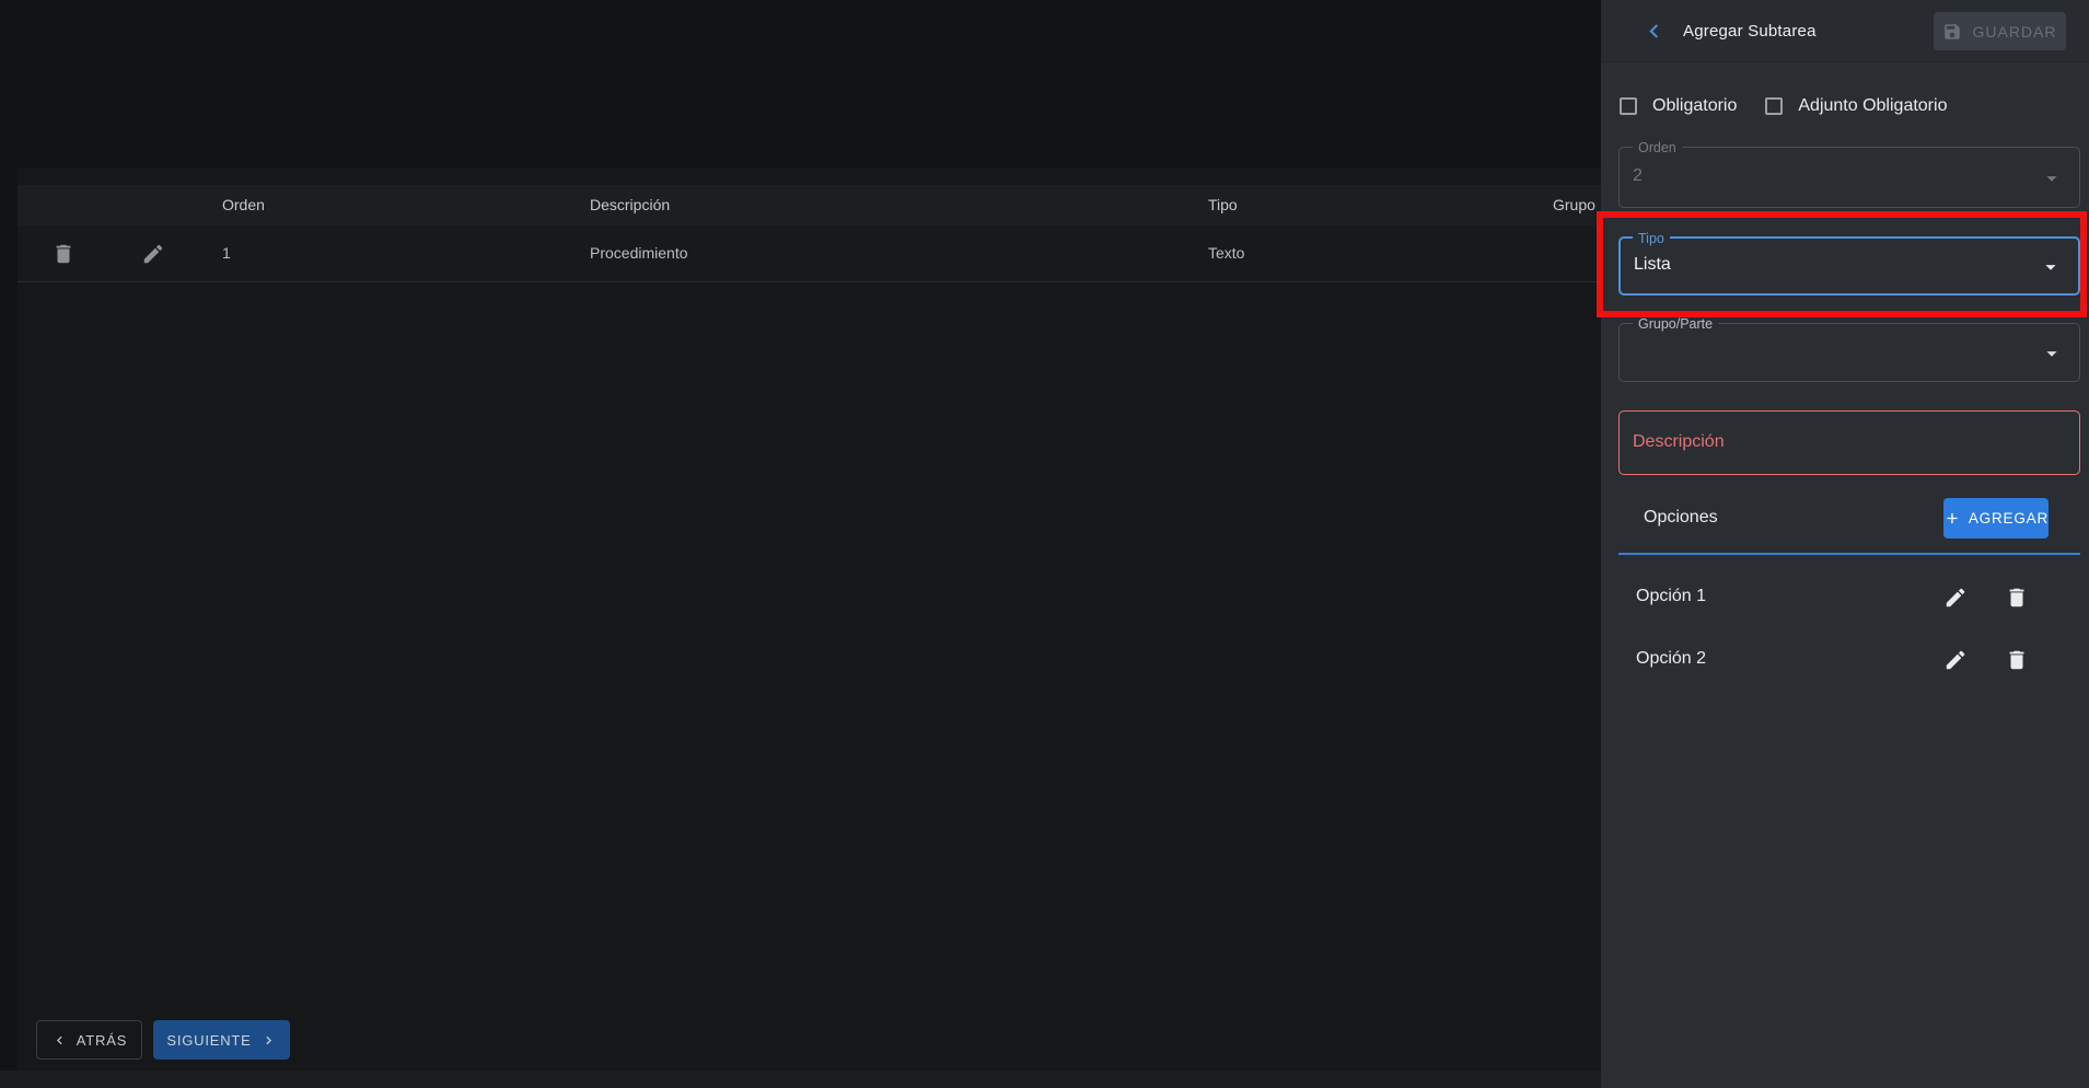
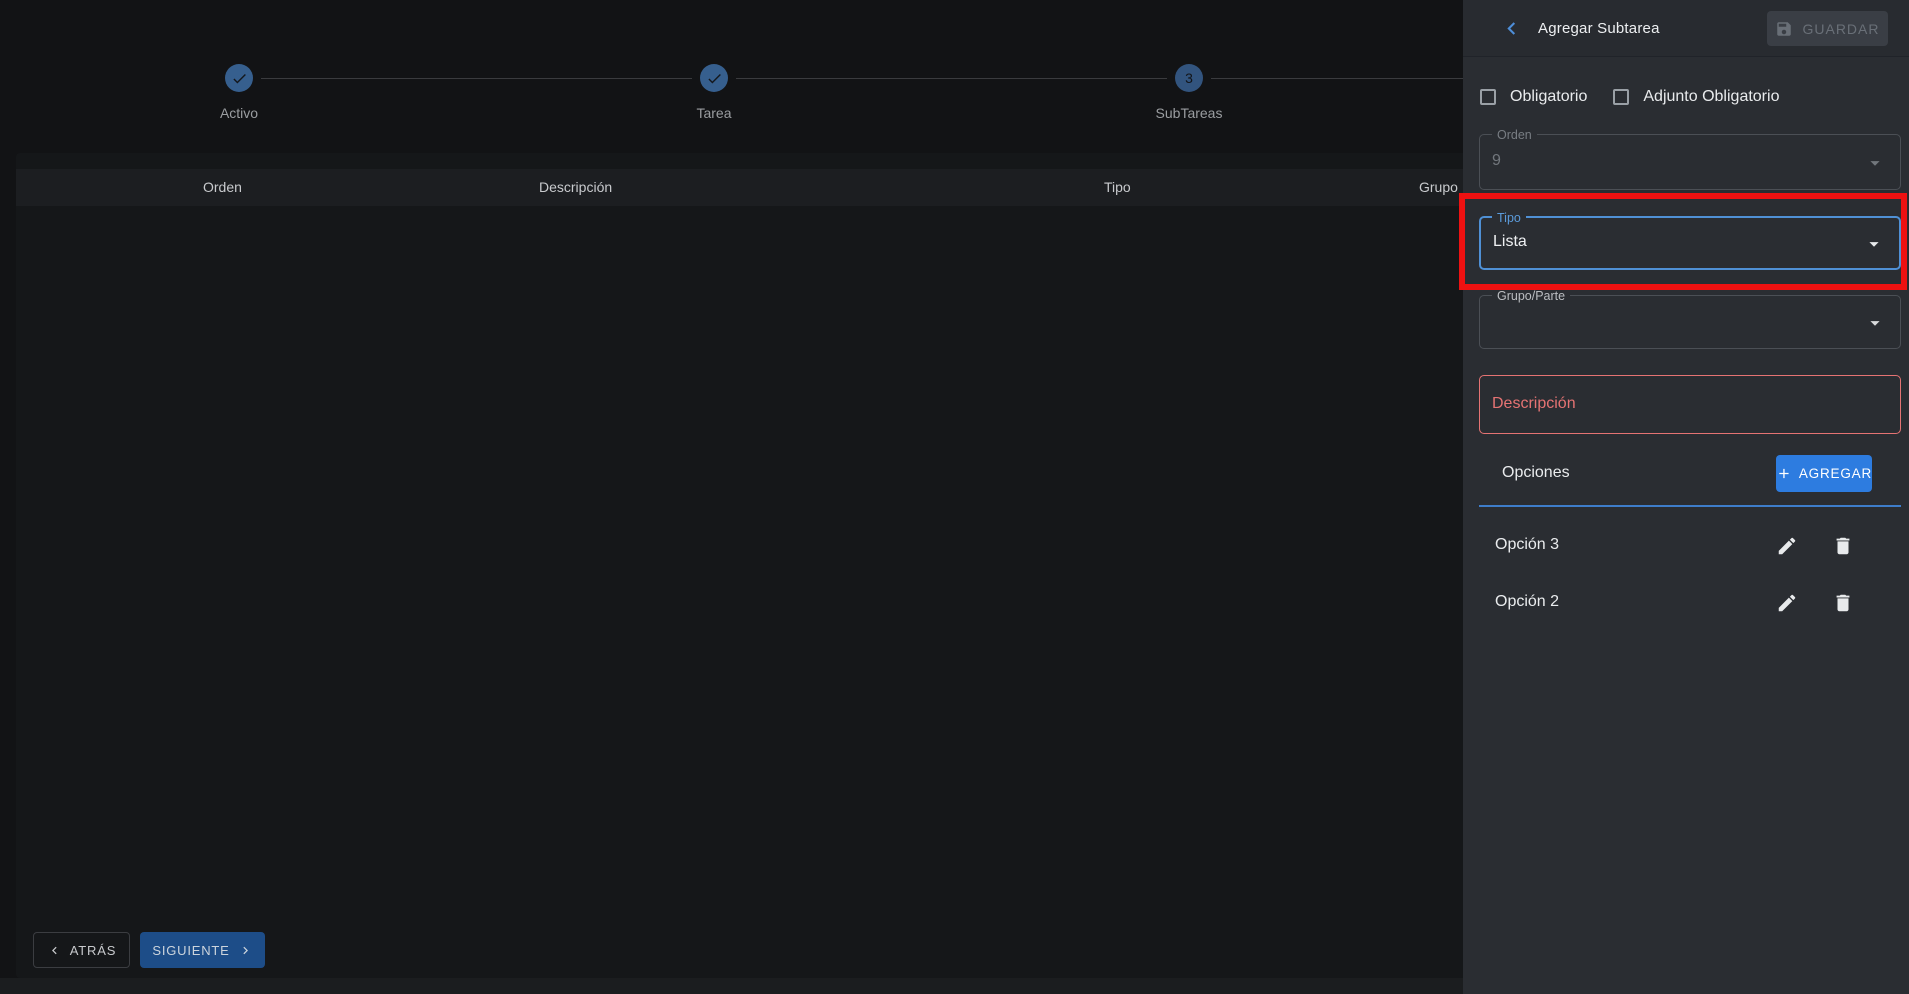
+ Activo
+ Tarea
+ 3
+ SubTareas
  Orden
  Descripción
  Tipo
  Grupo
- 1
- Procedimiento
- Texto
  ATRÁS
  SIGUIENTE
  Agregar Subtarea
  GUARDAR
  Obligatorio
  Adjunto Obligatorio
  Orden
- 2
+ 9
  Tipo
  Lista
  Grupo/Parte
  Descripción
  Opciones
  AGREGAR
- Opción 1
+ Opción 3
  Opción 2
